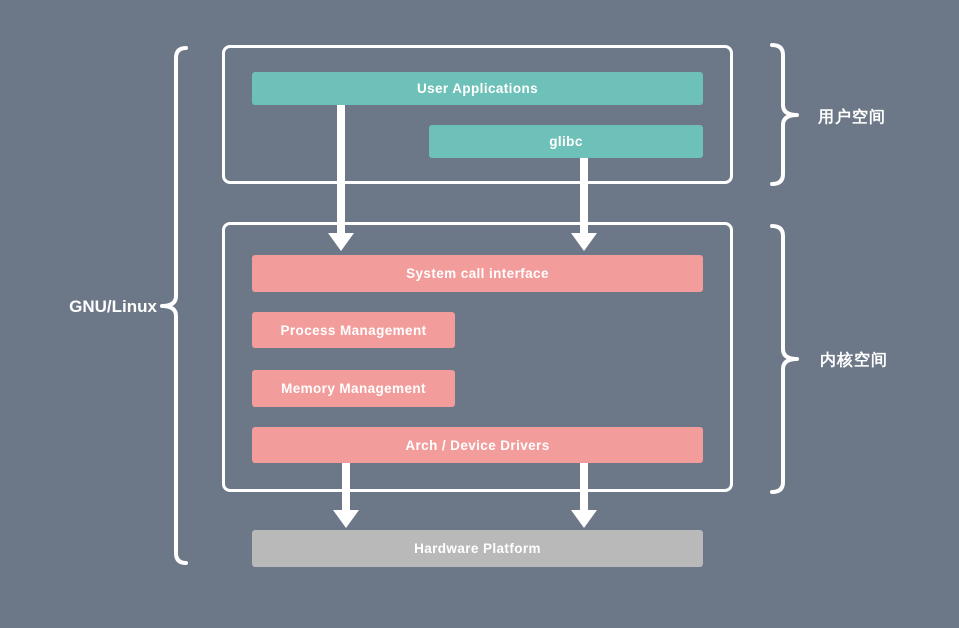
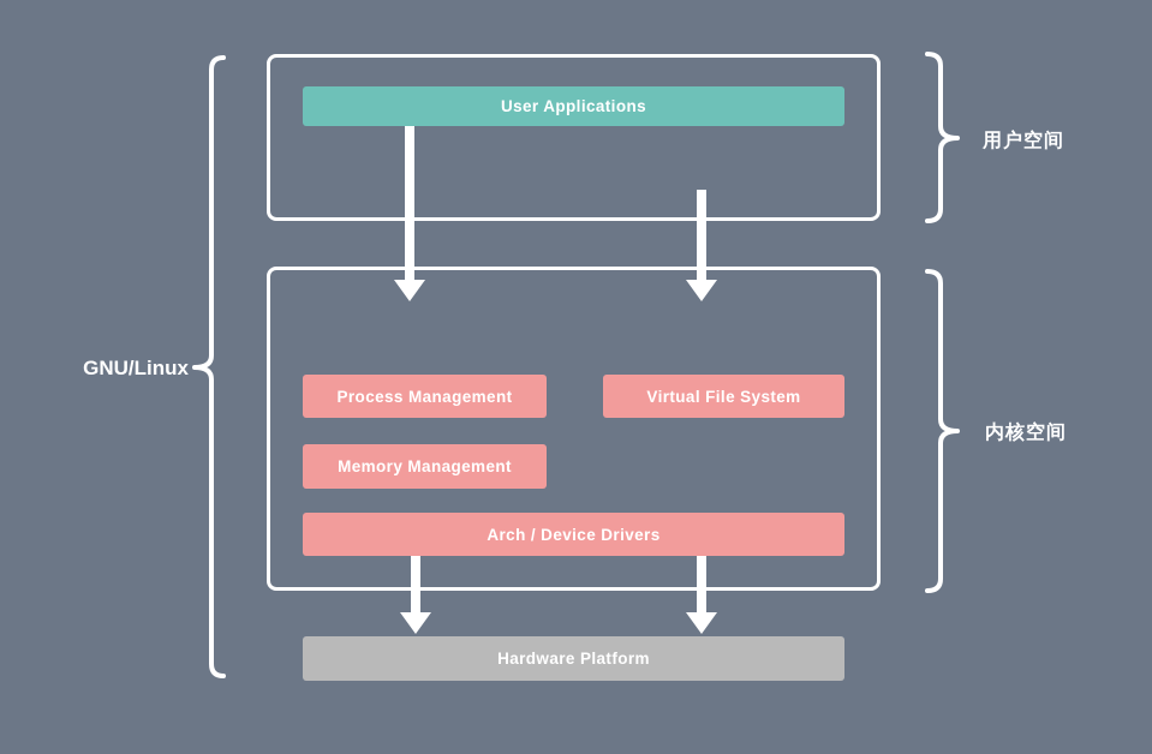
  User Applications
- glibc
- System call interface
  Process Management
+ Virtual File System
  Memory Management
  Arch / Device Drivers
  Hardware Platform
  GNU/Linux
  用户空间
  内核空间
